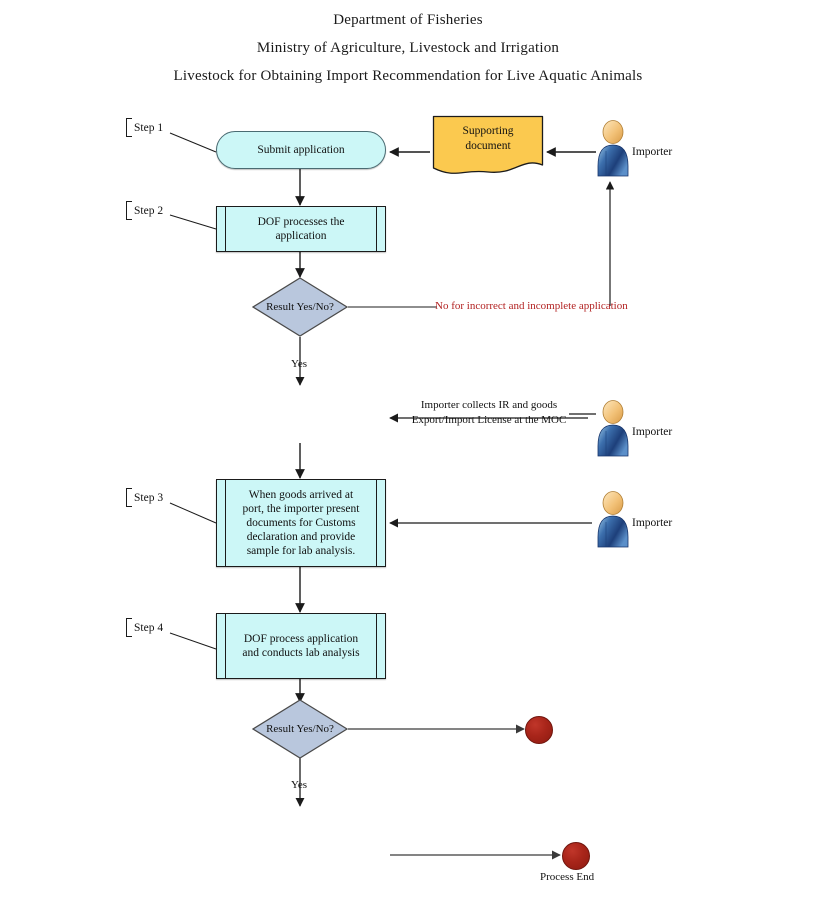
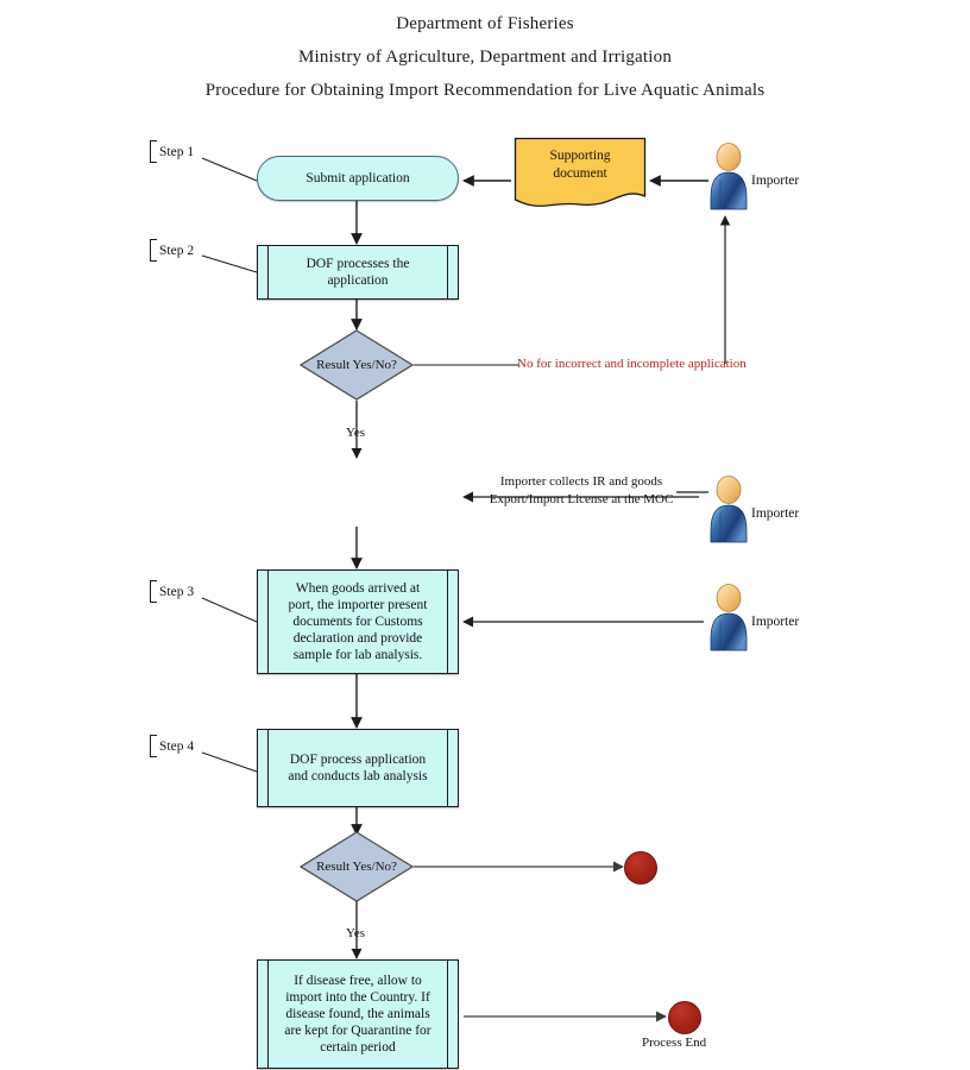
  Department of Fisheries
- Ministry of Agriculture, Livestock and Irrigation
+ Ministry of Agriculture, Department and Irrigation
- Livestock for Obtaining Import Recommendation for Live Aquatic Animals
+ Procedure for Obtaining Import Recommendation for Live Aquatic Animals
  Step 1
  Step 2
  Step 3
  Step 4
  Submit application
  Supporting document
  Importer
  DOF processes the application
  Result Yes/No?
  No for incorrect and incomplete application
  Yes
  Importer collects IR and goods Export/Import License at the MOC
  Importer
  When goods arrived at port, the importer present documents for Customs declaration and provide sample for lab analysis.
  Importer
  DOF process application and conducts lab analysis
  Result Yes/No?
  Yes
+ If disease free, allow to import into the Country. If disease found, the animals are kept for Quarantine for certain period
  Process End
